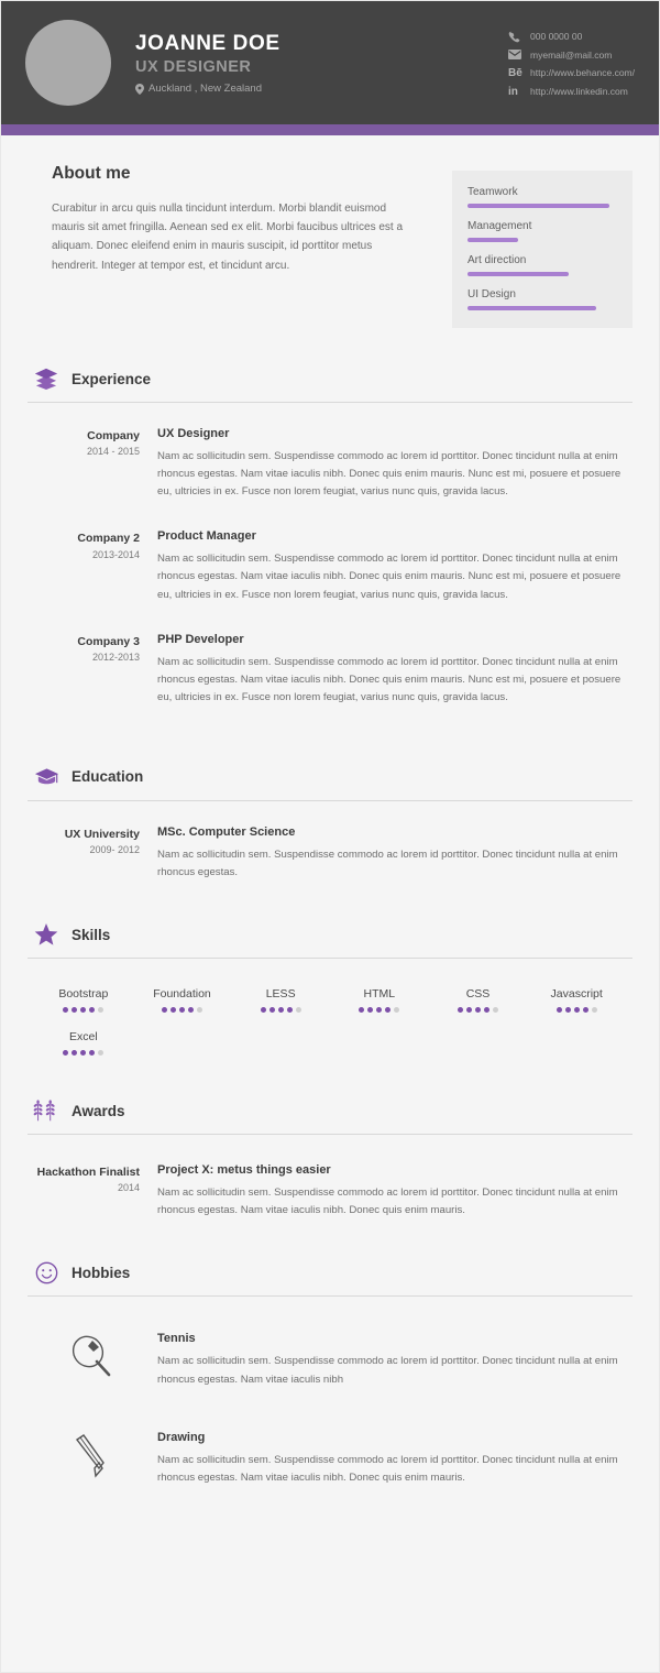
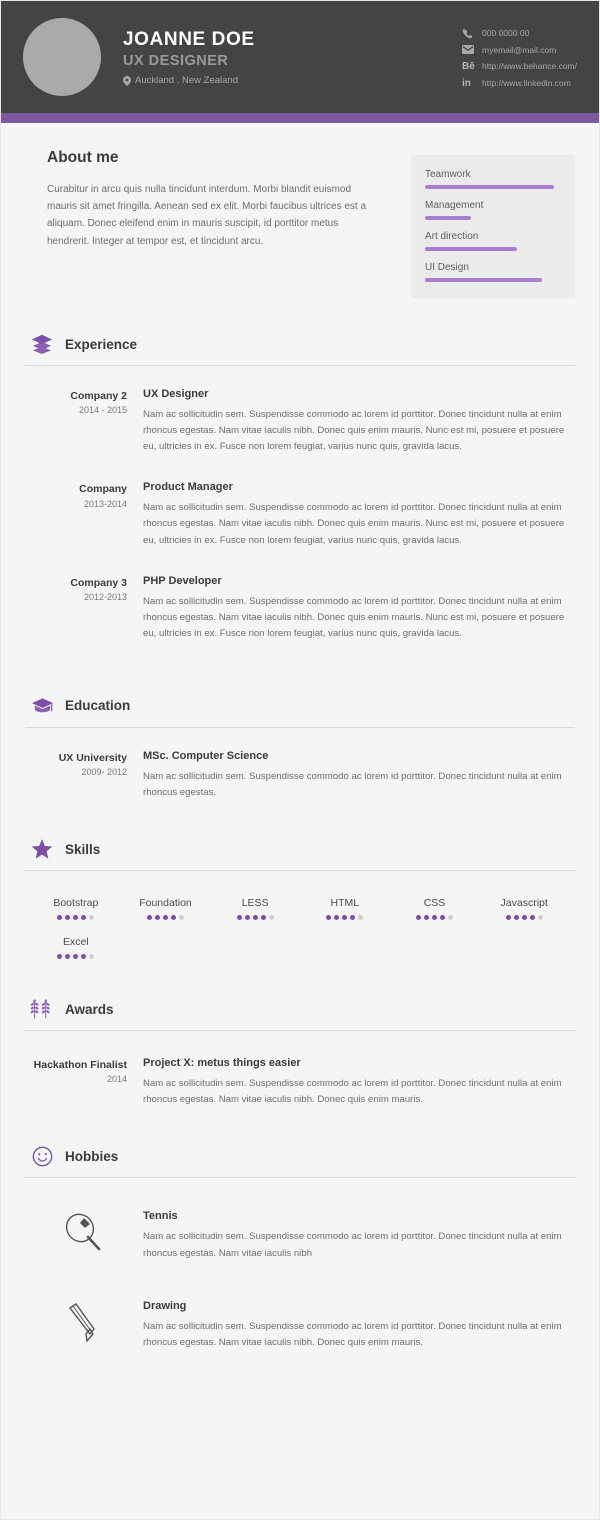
  JOANNE DOE
  UX DESIGNER
  Auckland , New Zealand
  000 0000 00
  myemail@mail.com
  Bē
  http://www.behance.com/
  in
  http://www.linkedin.com
  About me
  Curabitur in arcu quis nulla tincidunt interdum. Morbi blandit euismod mauris sit amet fringilla. Aenean sed ex elit. Morbi faucibus ultrices est a aliquam. Donec eleifend enim in mauris suscipit, id porttitor metus hendrerit. Integer at tempor est, et tincidunt arcu.
  Teamwork
  Management
  Art direction
  UI Design
  Experience
- Company
+ Company 2
  2014 - 2015
  UX Designer
  Nam ac sollicitudin sem. Suspendisse commodo ac lorem id porttitor. Donec tincidunt nulla at enim rhoncus egestas. Nam vitae iaculis nibh. Donec quis enim mauris. Nunc est mi, posuere et posuere eu, ultricies in ex. Fusce non lorem feugiat, varius nunc quis, gravida lacus.
- Company 2
+ Company
  2013-2014
  Product Manager
  Nam ac sollicitudin sem. Suspendisse commodo ac lorem id porttitor. Donec tincidunt nulla at enim rhoncus egestas. Nam vitae iaculis nibh. Donec quis enim mauris. Nunc est mi, posuere et posuere eu, ultricies in ex. Fusce non lorem feugiat, varius nunc quis, gravida lacus.
  Company 3
  2012-2013
  PHP Developer
  Nam ac sollicitudin sem. Suspendisse commodo ac lorem id porttitor. Donec tincidunt nulla at enim rhoncus egestas. Nam vitae iaculis nibh. Donec quis enim mauris. Nunc est mi, posuere et posuere eu, ultricies in ex. Fusce non lorem feugiat, varius nunc quis, gravida lacus.
  Education
  UX University
  2009- 2012
  MSc. Computer Science
  Nam ac sollicitudin sem. Suspendisse commodo ac lorem id porttitor. Donec tincidunt nulla at enim rhoncus egestas.
  Skills
  Bootstrap
  Foundation
  LESS
  HTML
  CSS
  Javascript
  Excel
  Awards
  Hackathon Finalist
  2014
  Project X: metus things easier
  Nam ac sollicitudin sem. Suspendisse commodo ac lorem id porttitor. Donec tincidunt nulla at enim rhoncus egestas. Nam vitae iaculis nibh. Donec quis enim mauris.
  Hobbies
  Tennis
  Nam ac sollicitudin sem. Suspendisse commodo ac lorem id porttitor. Donec tincidunt nulla at enim rhoncus egestas. Nam vitae iaculis nibh
  Drawing
  Nam ac sollicitudin sem. Suspendisse commodo ac lorem id porttitor. Donec tincidunt nulla at enim rhoncus egestas. Nam vitae iaculis nibh. Donec quis enim mauris.
